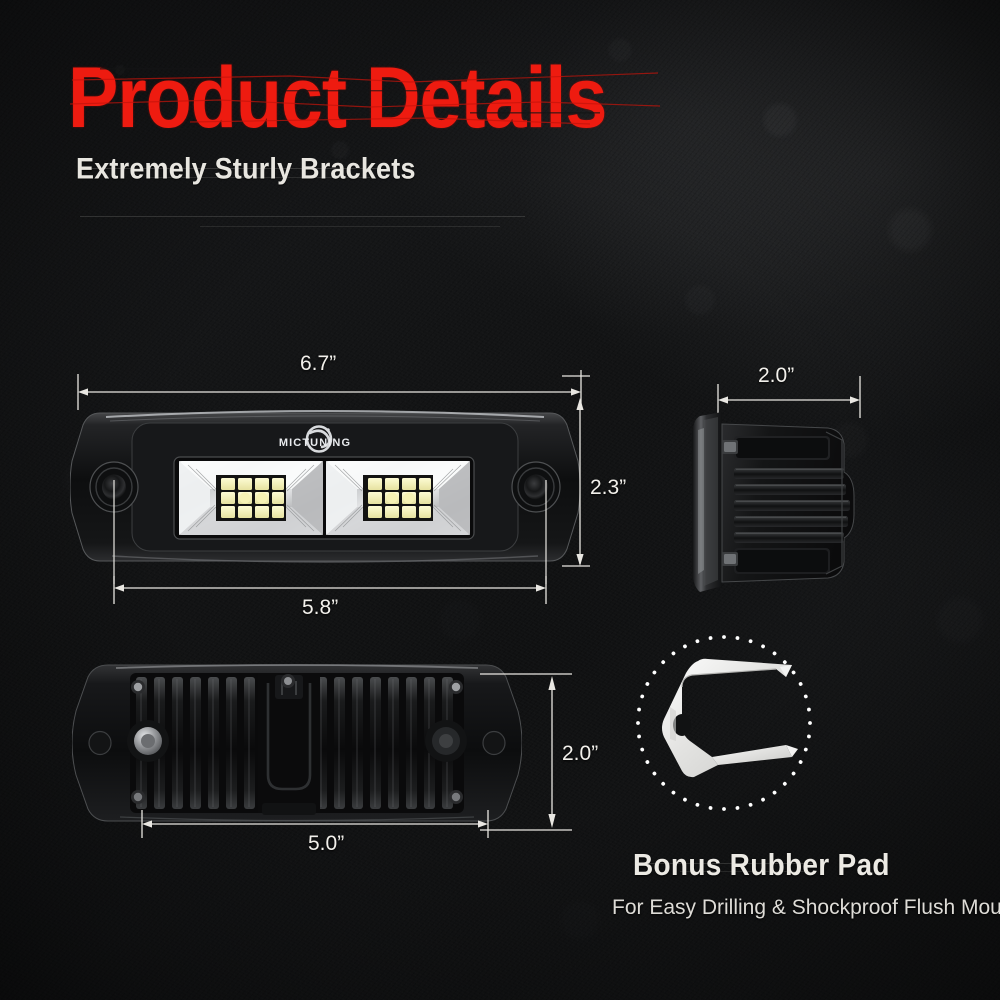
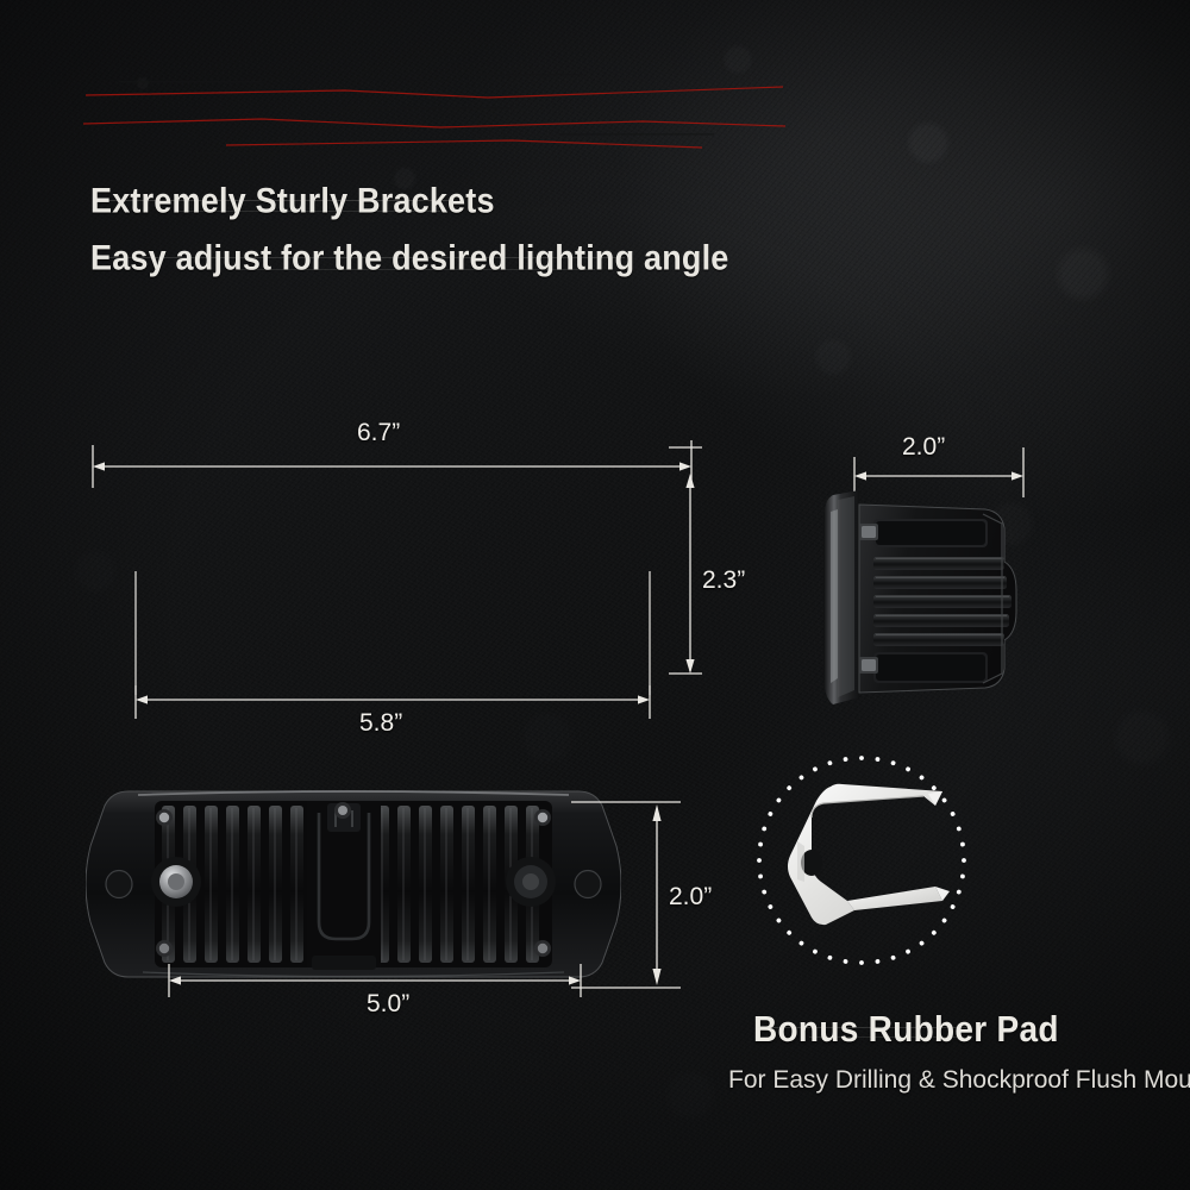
- Product Details
  Extremely Sturly Brackets
+ Easy adjust for the desired lighting angle
  6.7”
- MICTUNING
  2.3”
  5.8”
  2.0”
  2.0”
  5.0”
  Bonus Rubber Pad
  For Easy Drilling & Shockproof Flush Mou
